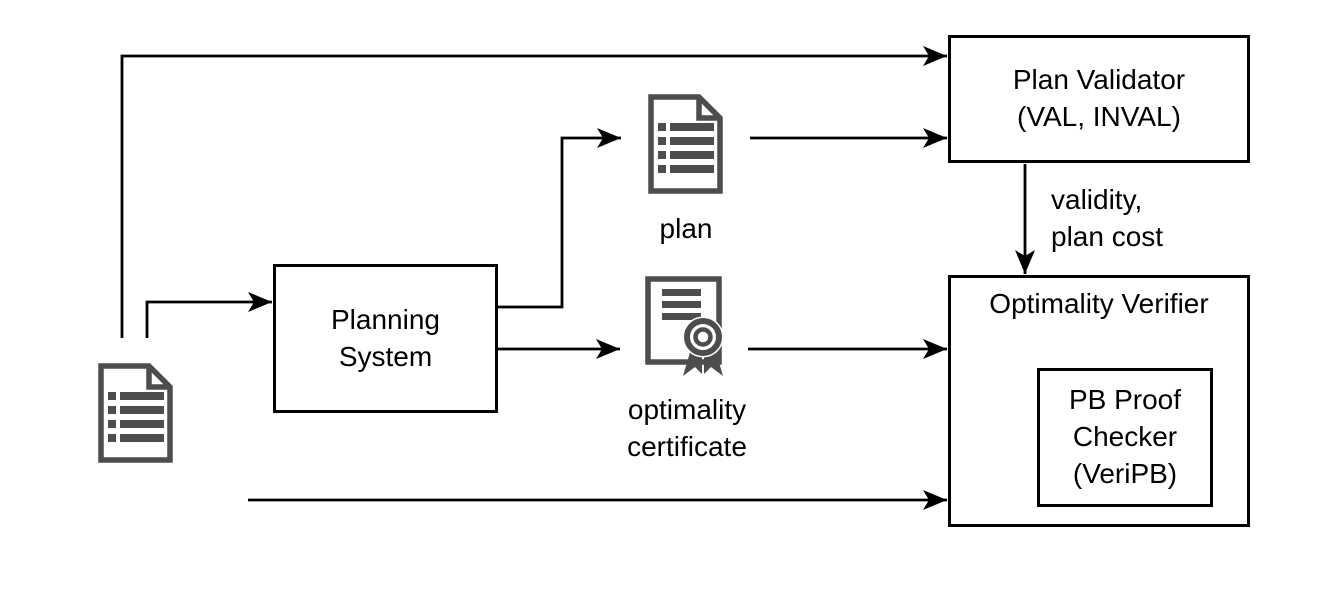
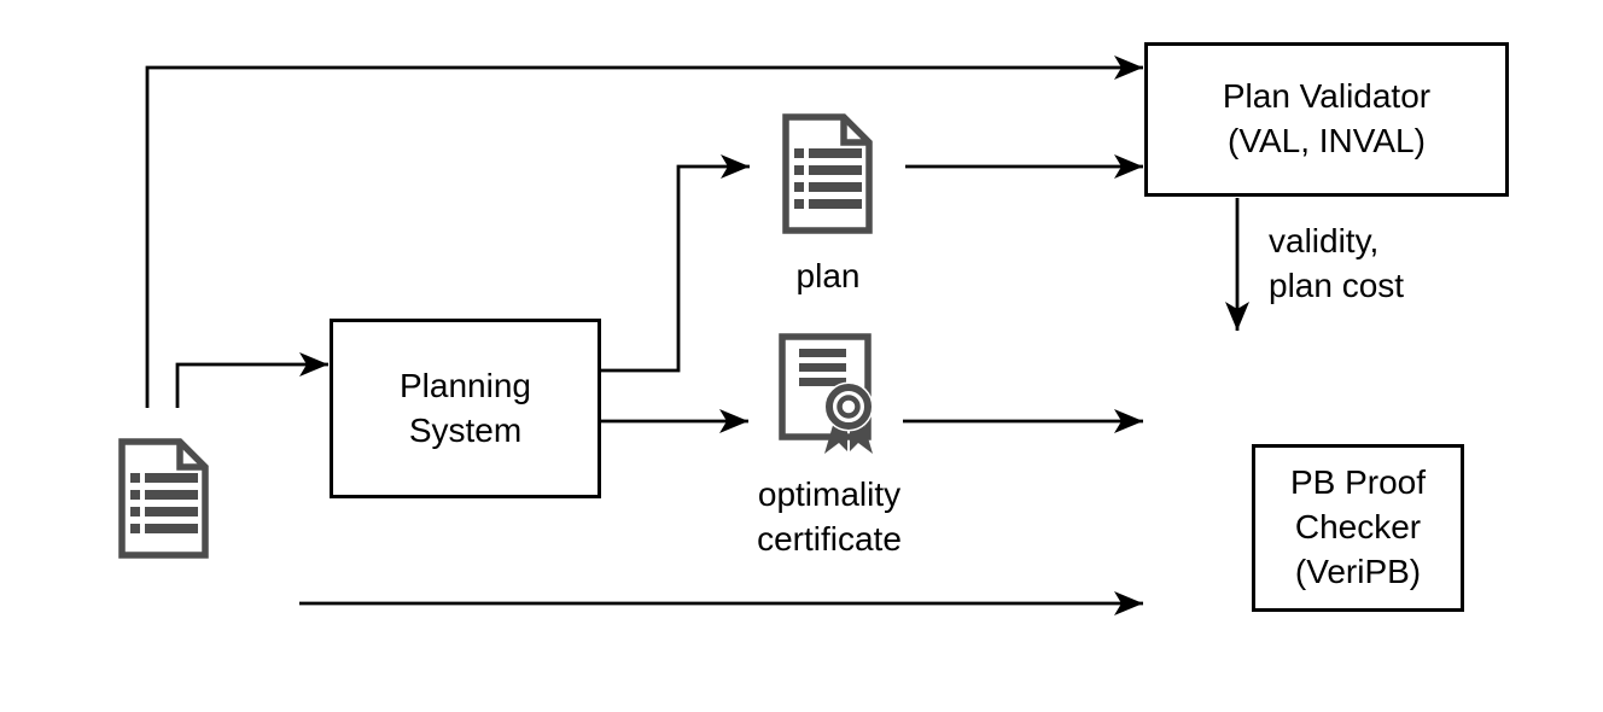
  Planning
  System
  Plan Validator
  (VAL, INVAL)
- Optimality Verifier
  PB Proof
  Checker
  (VeriPB)
  plan
  optimality
  certificate
  validity,
  plan cost
